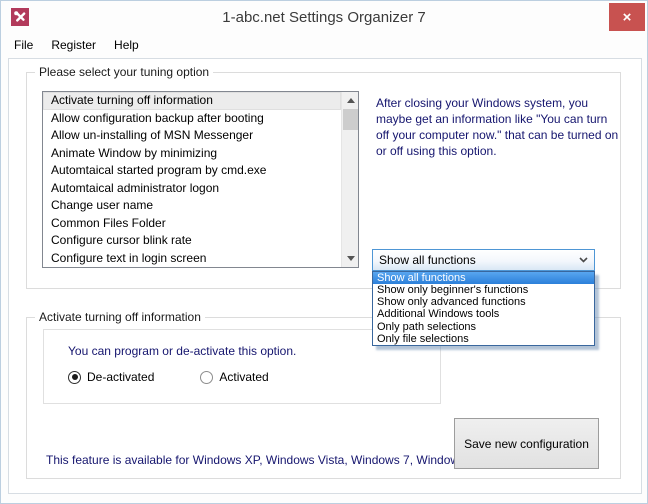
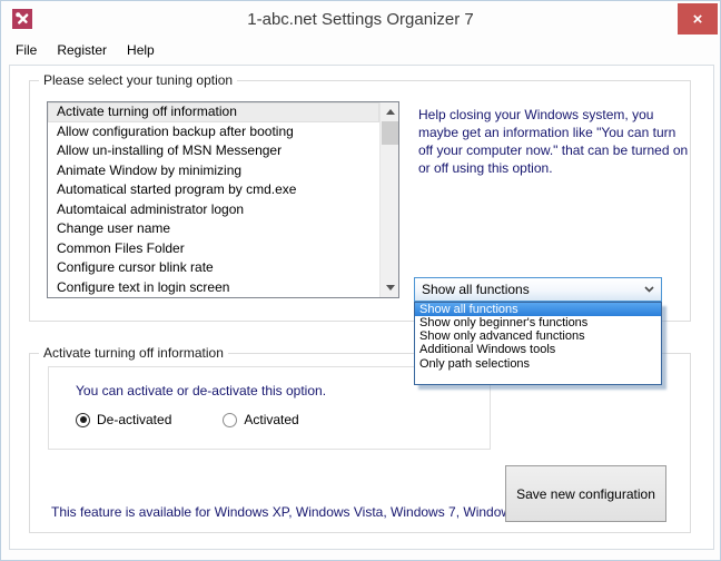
  1-abc.net Settings Organizer 7
  ×
  File
  Register
  Help
  Please select your tuning option
  Activate turning off information
  Allow configuration backup after booting
  Allow un-installing of MSN Messenger
  Animate Window by minimizing
- Automtaical started program by cmd.exe
+ Automatical started program by cmd.exe
  Automtaical administrator logon
  Change user name
  Common Files Folder
  Configure cursor blink rate
  Configure text in login screen
- After closing your Windows system, you maybe get an information like "You can turn off your computer now." that can be turned on or off using this option.
+ Help closing your Windows system, you maybe get an information like "You can turn off your computer now." that can be turned on or off using this option.
  Show all functions
  Show all functions
  Show only beginner's functions
  Show only advanced functions
  Additional Windows tools
  Only path selections
- Only file selections
  Activate turning off information
- You can program or de-activate this option.
+ You can activate or de-activate this option.
  De-activated
  Activated
  This feature is available for Windows XP, Windows Vista, Windows 7, Windo
  Save new configuration
